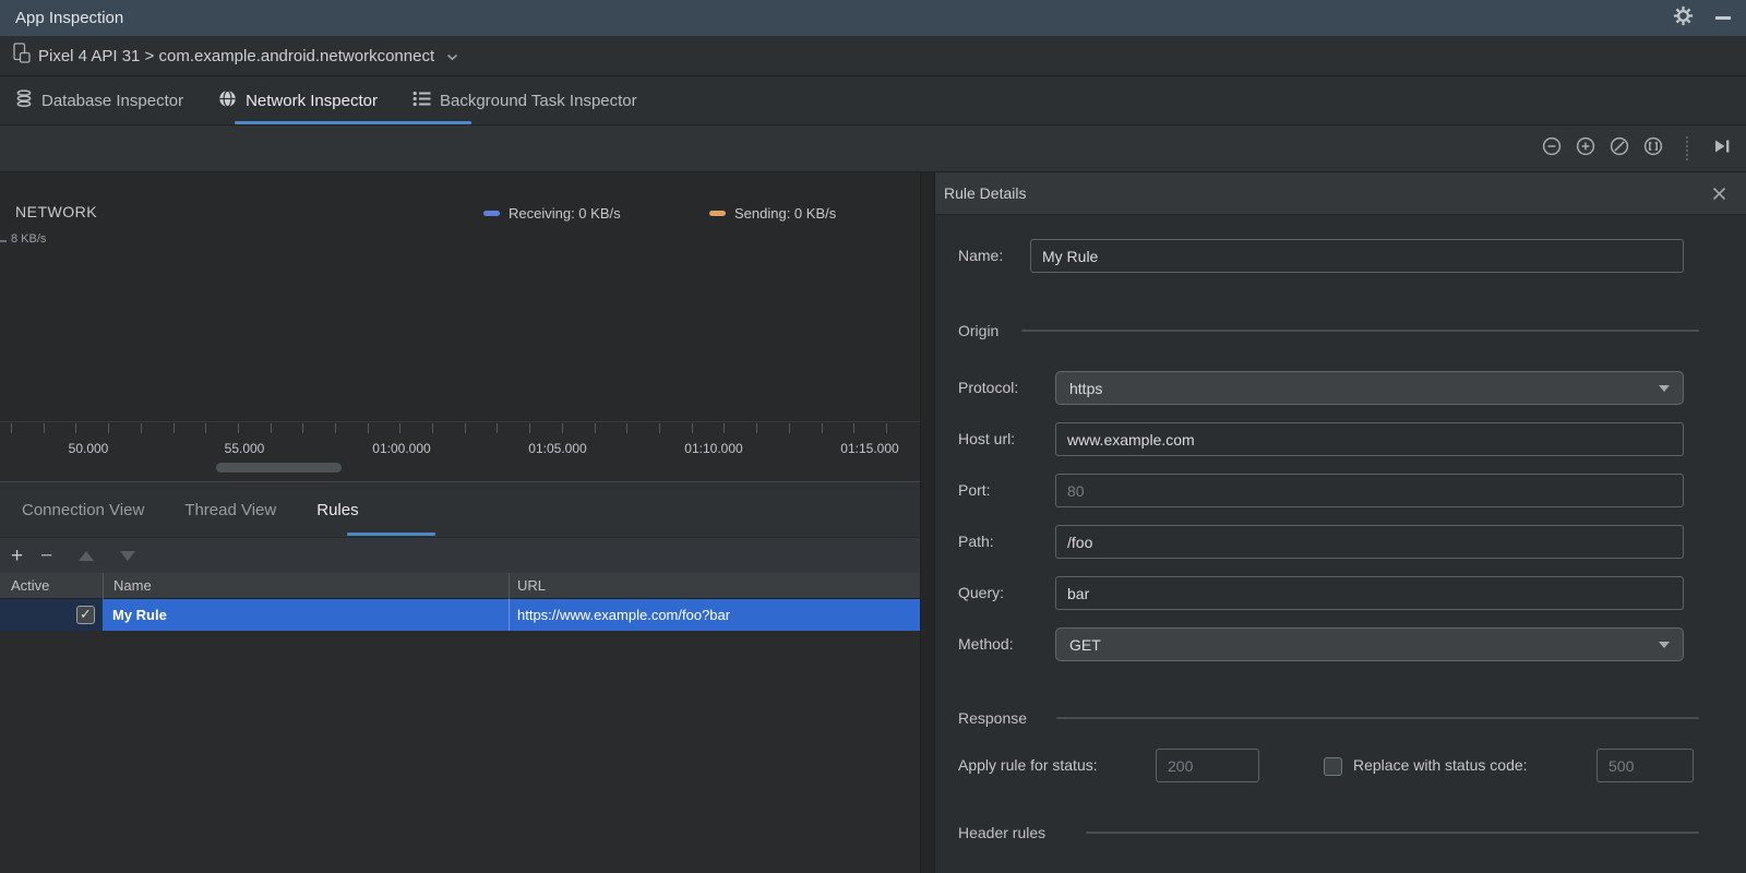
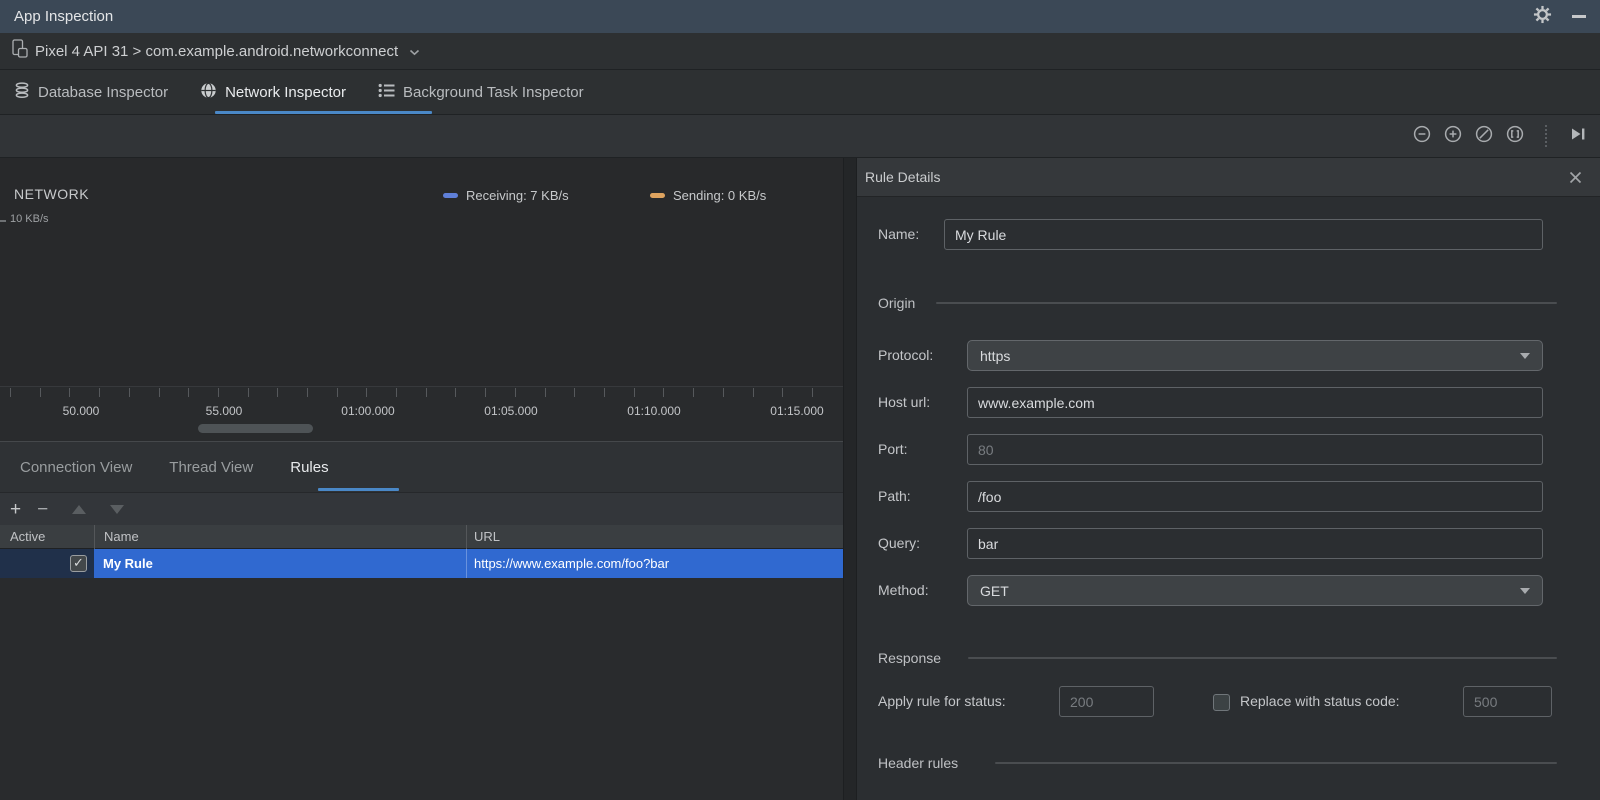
  App Inspection
  Pixel 4 API 31 > com.example.android.networkconnect
  Database Inspector
  Network Inspector
  Background Task Inspector
  NETWORK
- Receiving: 0 KB/s
+ Receiving: 7 KB/s
  Sending: 0 KB/s
- 8 KB/s
+ 10 KB/s
  50.000
  55.000
  01:00.000
  01:05.000
  01:10.000
  01:15.000
  Connection View
  Thread View
  Rules
  +
  −
  Active
  Name
  URL
  ✓
  My Rule
  https://www.example.com/foo?bar
  Rule Details
  Name:
  My Rule
  Origin
  Protocol:
  https
  Host url:
  www.example.com
  Port:
  80
  Path:
  /foo
  Query:
  bar
  Method:
  GET
  Response
  Apply rule for status:
  200
  Replace with status code:
  500
  Header rules
